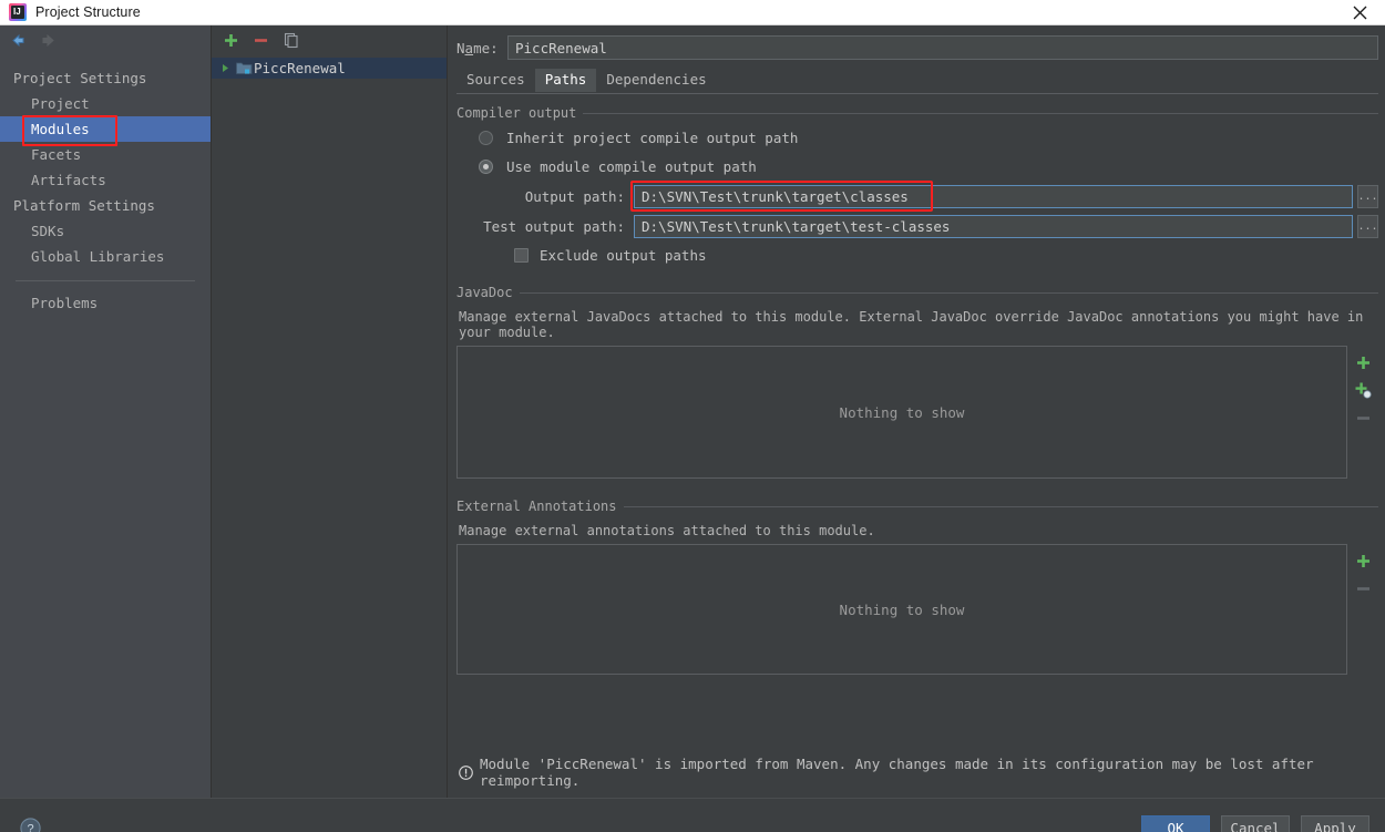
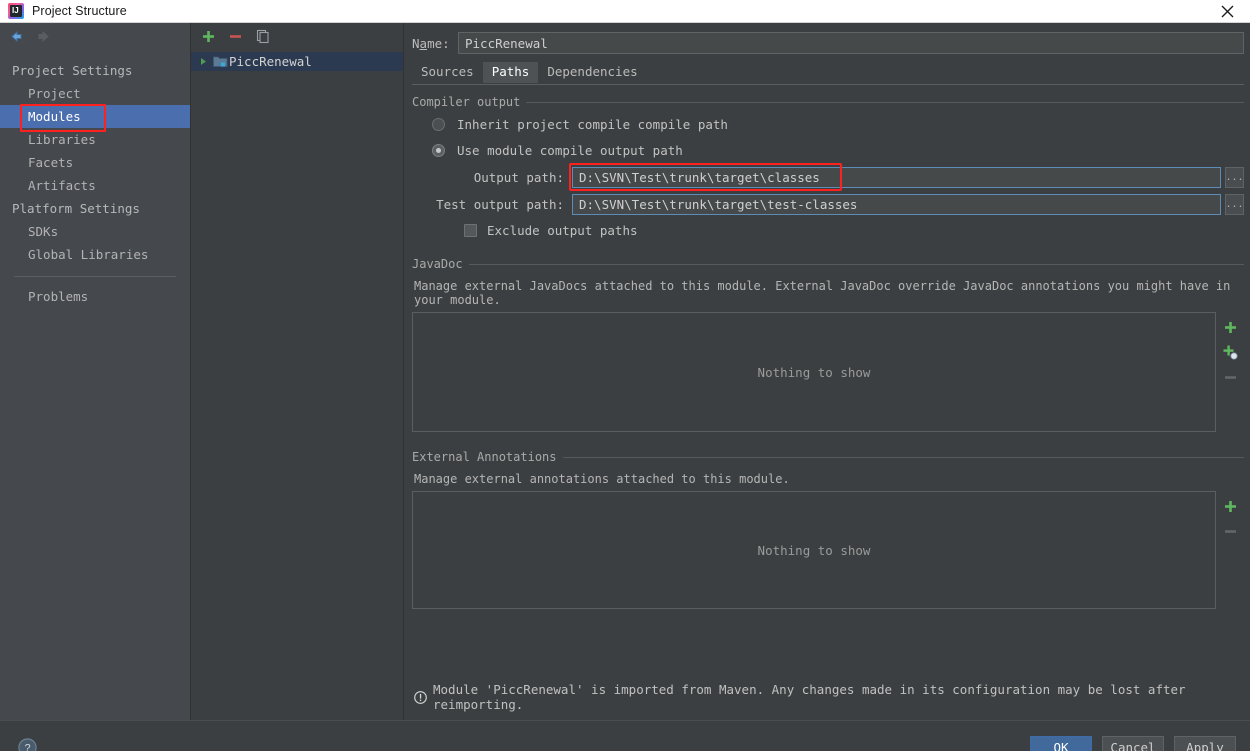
  IJ
  Project Structure
  Project Settings
  Project
  Modules
+ Libraries
  Facets
  Artifacts
  Platform Settings
  SDKs
  Global Libraries
  Problems
  PiccRenewal
  Name:
  PiccRenewal
  Sources
  Paths
  Dependencies
  Compiler output
- Inherit project compile output path
+ Inherit project compile compile path
  Use module compile output path
  Output path:
  D:\SVN\Test\trunk\target\classes
  ...
  Test output path:
  D:\SVN\Test\trunk\target\test-classes
  ...
  Exclude output paths
  JavaDoc
  Manage external JavaDocs attached to this module. External JavaDoc override JavaDoc annotations you might have in your module.
  Nothing to show
  External Annotations
  Manage external annotations attached to this module.
  Nothing to show
  Module 'PiccRenewal' is imported from Maven. Any changes made in its configuration may be lost after reimporting.
  ?
  OK
  Cancel
  Apply
